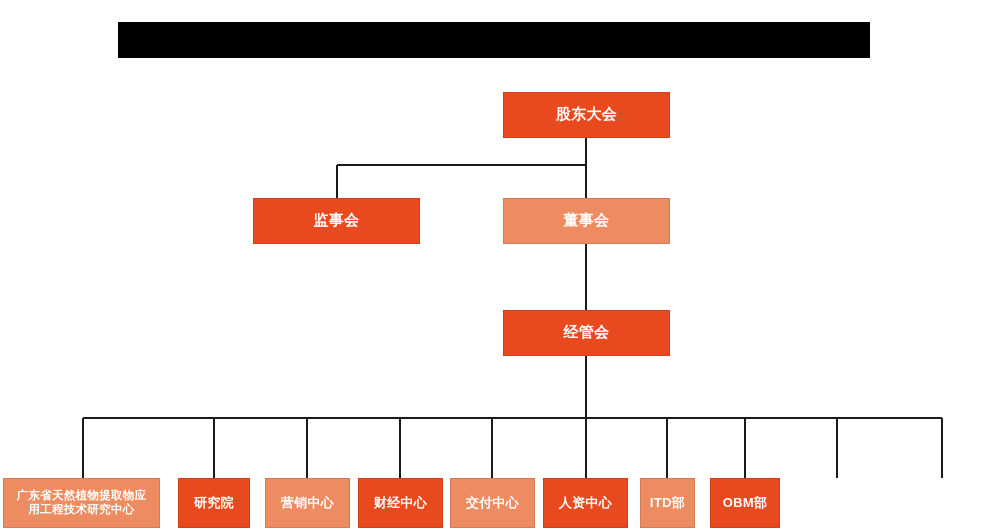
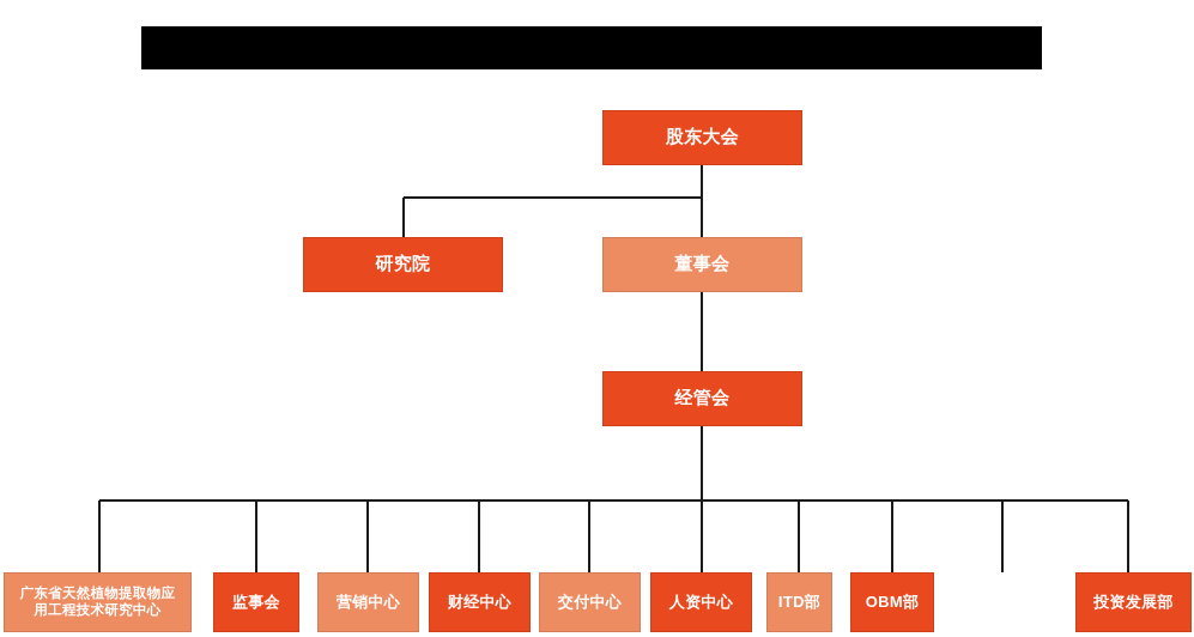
  股东大会
- 监事会
+ 研究院
  董事会
  经管会
  广东省天然植物提取物应
  用工程技术研究中心
- 研究院
+ 监事会
  营销中心
  财经中心
  交付中心
  人资中心
  ITD部
  OBM部
+ 投资发展部
